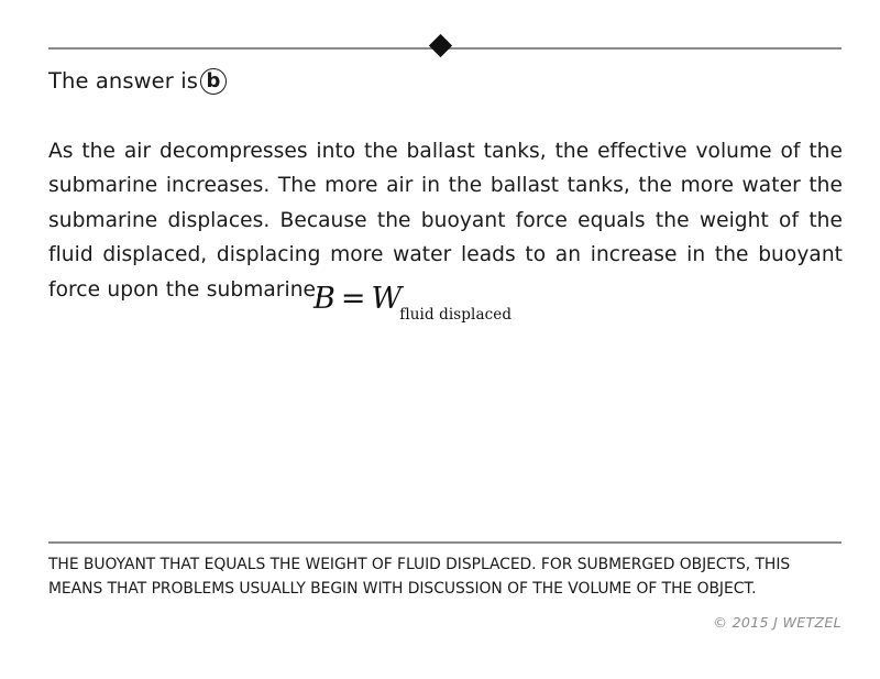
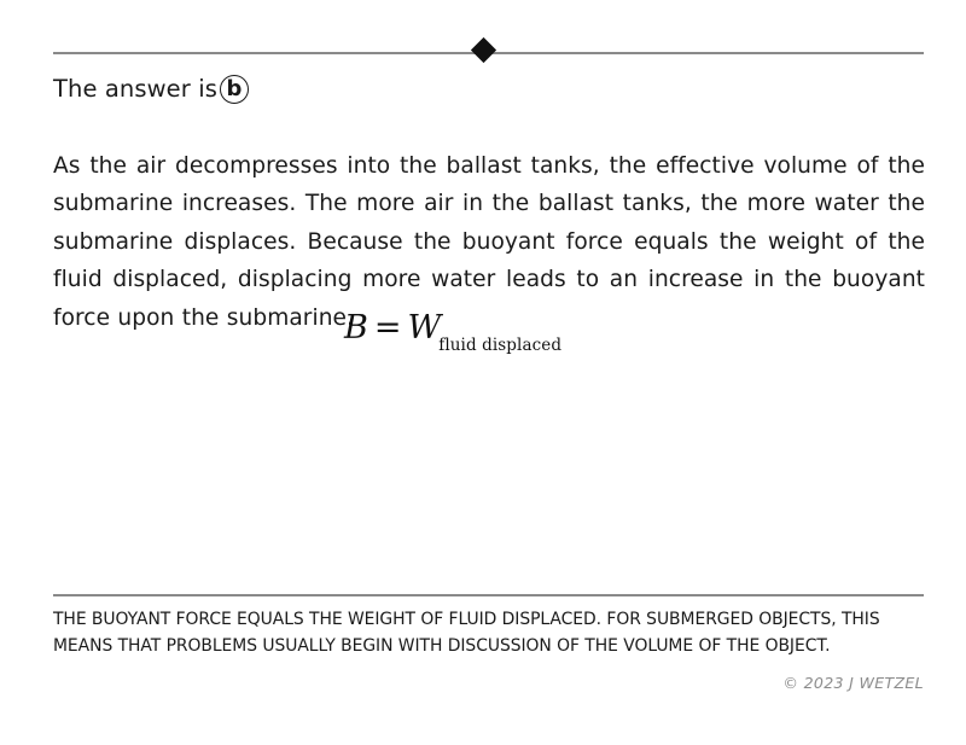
  The answer is
  b
  As the air decompresses into the ballast tanks, the effective volume of the submarine increases. The more air in the ballast tanks, the more water the submarine displaces. Because the buoyant force equals the weight of the fluid displaced, displacing more water leads to an increase in the buoyant force upon the submarine.
  B = Wfluid displaced
- THE BUOYANT THAT EQUALS THE WEIGHT OF FLUID DISPLACED. FOR SUBMERGED OBJECTS, THIS MEANS THAT PROBLEMS USUALLY BEGIN WITH DISCUSSION OF THE VOLUME OF THE OBJECT.
+ THE BUOYANT FORCE EQUALS THE WEIGHT OF FLUID DISPLACED. FOR SUBMERGED OBJECTS, THIS MEANS THAT PROBLEMS USUALLY BEGIN WITH DISCUSSION OF THE VOLUME OF THE OBJECT.
- © 2015 J WETZEL
+ © 2023 J WETZEL
